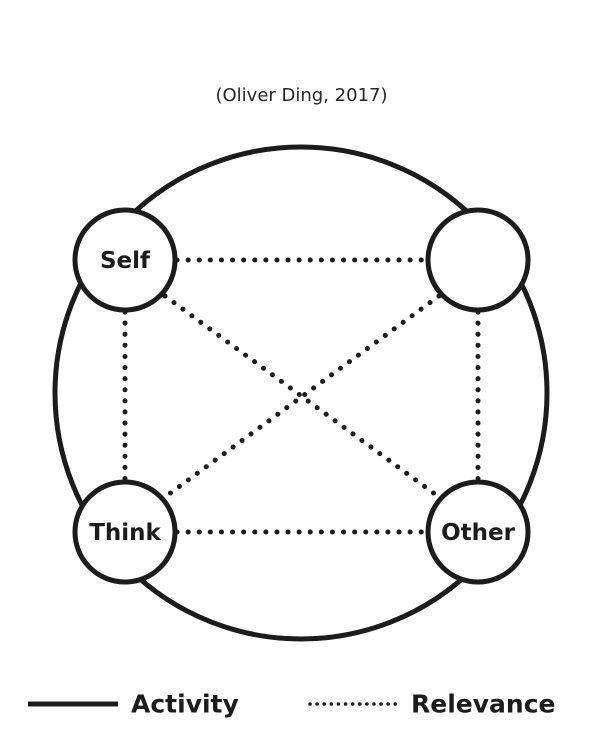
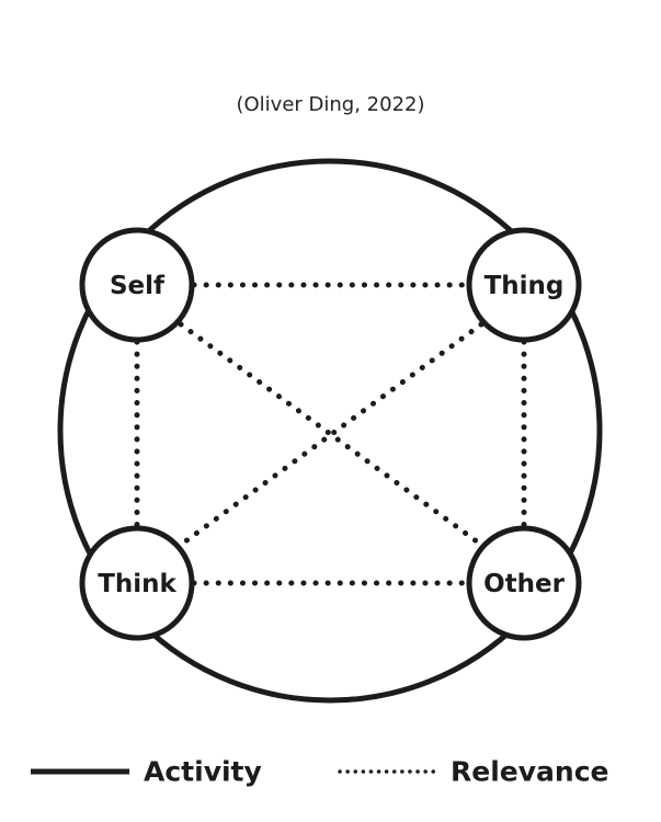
- (Oliver Ding, 2017)
+ (Oliver Ding, 2022)
  Self
+ Thing
  Think
  Other
  Activity
  Relevance
